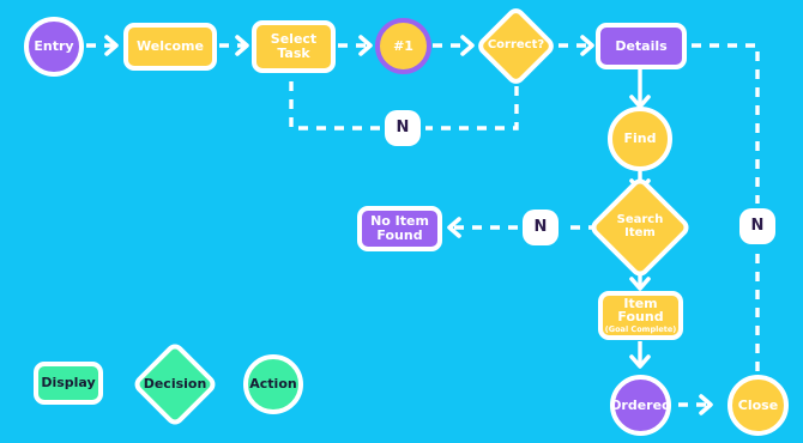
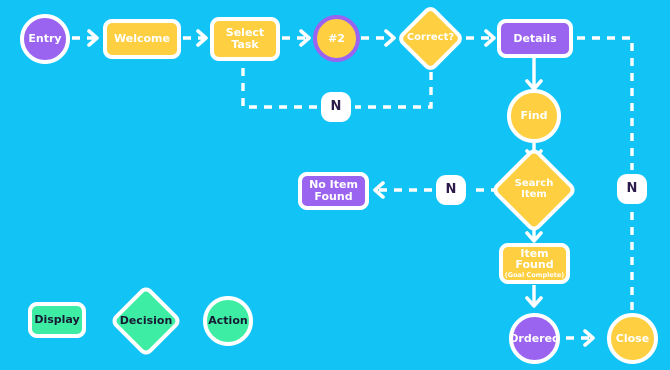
  Entry
  Welcome
  Select
  Task
- #1
+ #2
  Correct?
  Details
  Find
  Search
  Item
  No Item
  Found
  Item Found
  (Goal Complete)
  Ordered
  Close
  N
  N
  N
  Display
  Decision
  Action
